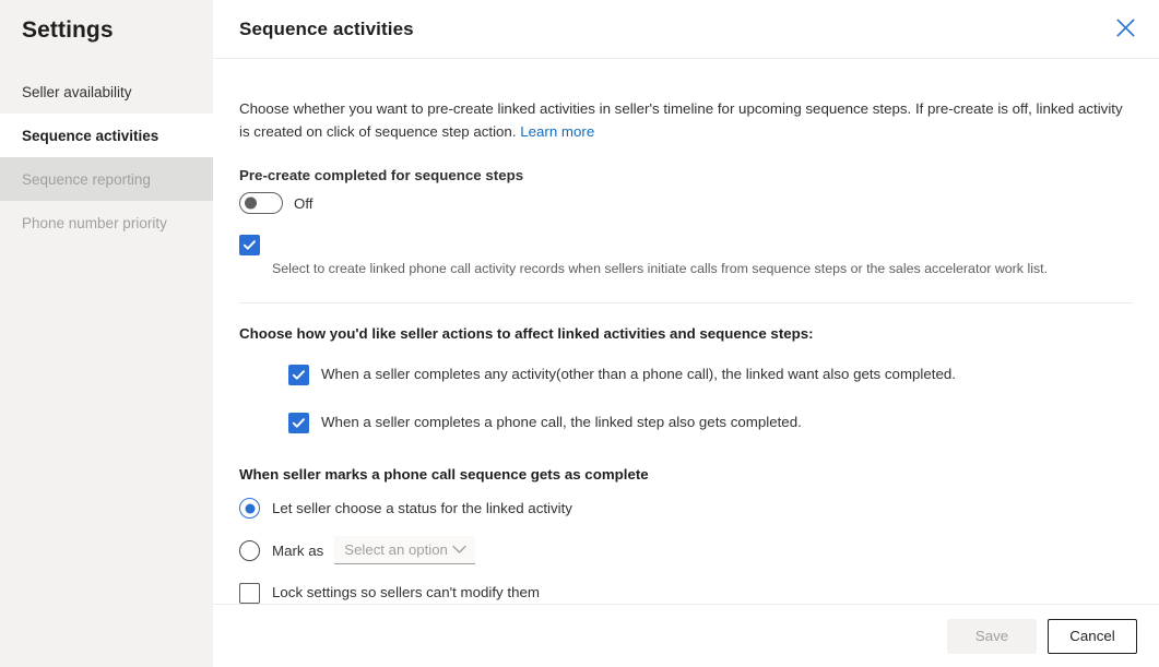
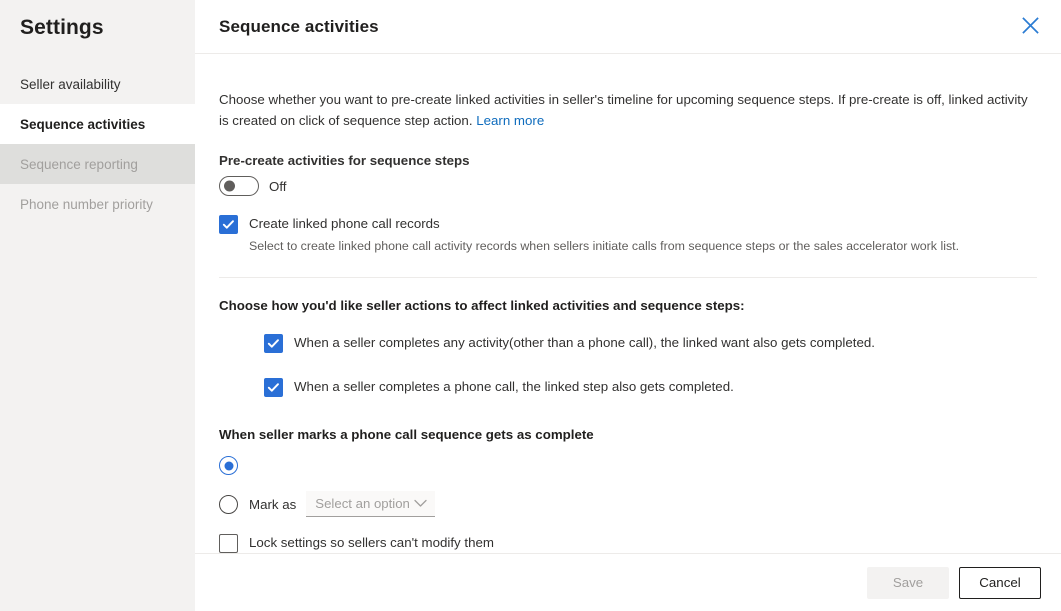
  Settings
  Seller availability
  Sequence activities
  Sequence reporting
  Phone number priority
  Sequence activities
  Choose whether you want to pre-create linked activities in seller's timeline for upcoming sequence steps. If pre-create is off, linked activity is created on click of sequence step action. Learn more
- Pre-create completed for sequence steps
+ Pre-create activities for sequence steps
  Off
+ Create linked phone call records
  Select to create linked phone call activity records when sellers initiate calls from sequence steps or the sales accelerator work list.
  Choose how you'd like seller actions to affect linked activities and sequence steps:
  When a seller completes any activity(other than a phone call), the linked want also gets completed.
  When a seller completes a phone call, the linked step also gets completed.
  When seller marks a phone call sequence gets as complete
- Let seller choose a status for the linked activity
  Mark as
  Select an option
  Lock settings so sellers can't modify them
  Save
  Cancel
